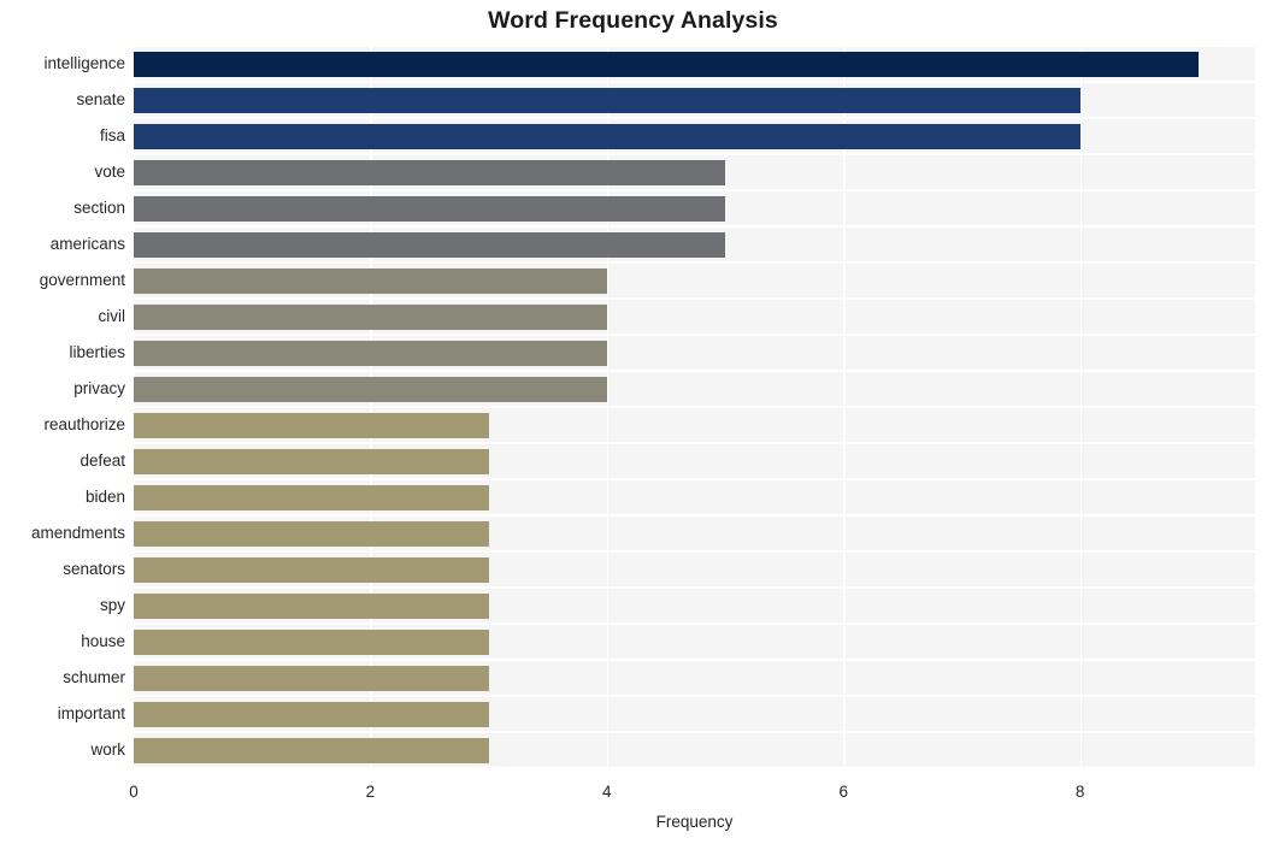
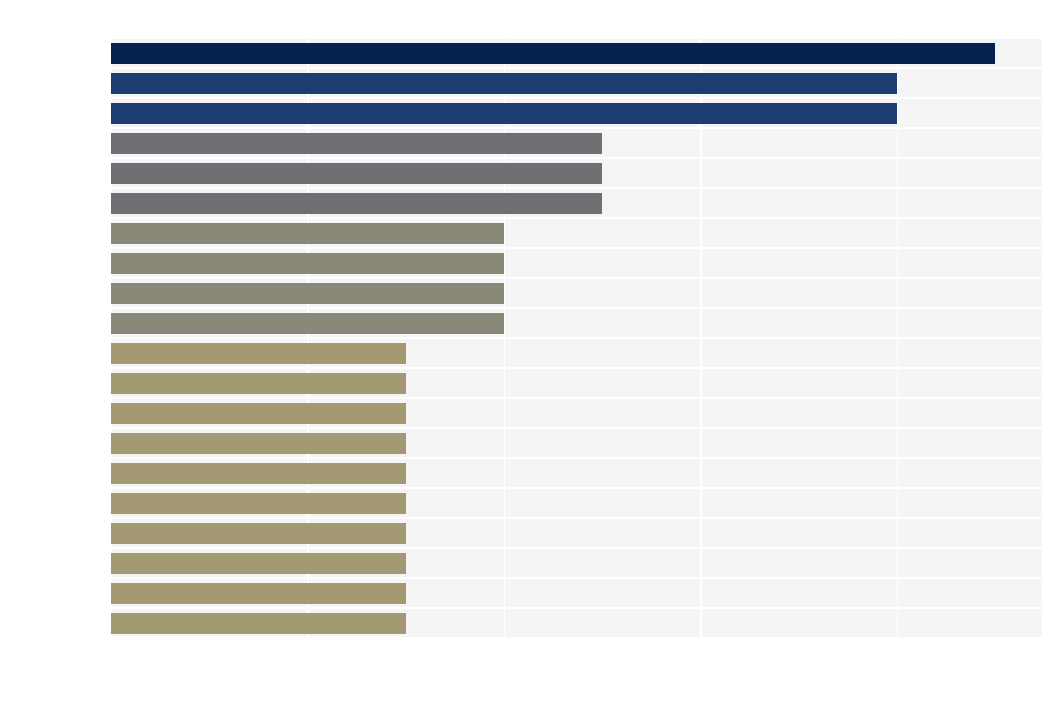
- Word Frequency Analysis
- intelligence
- senate
- fisa
- vote
- section
- americans
- government
- civil
- liberties
- privacy
- reauthorize
- defeat
- biden
- amendments
- senators
- spy
- house
- schumer
- important
- work
- 0
- 2
- 4
- 6
- 8
- Frequency
